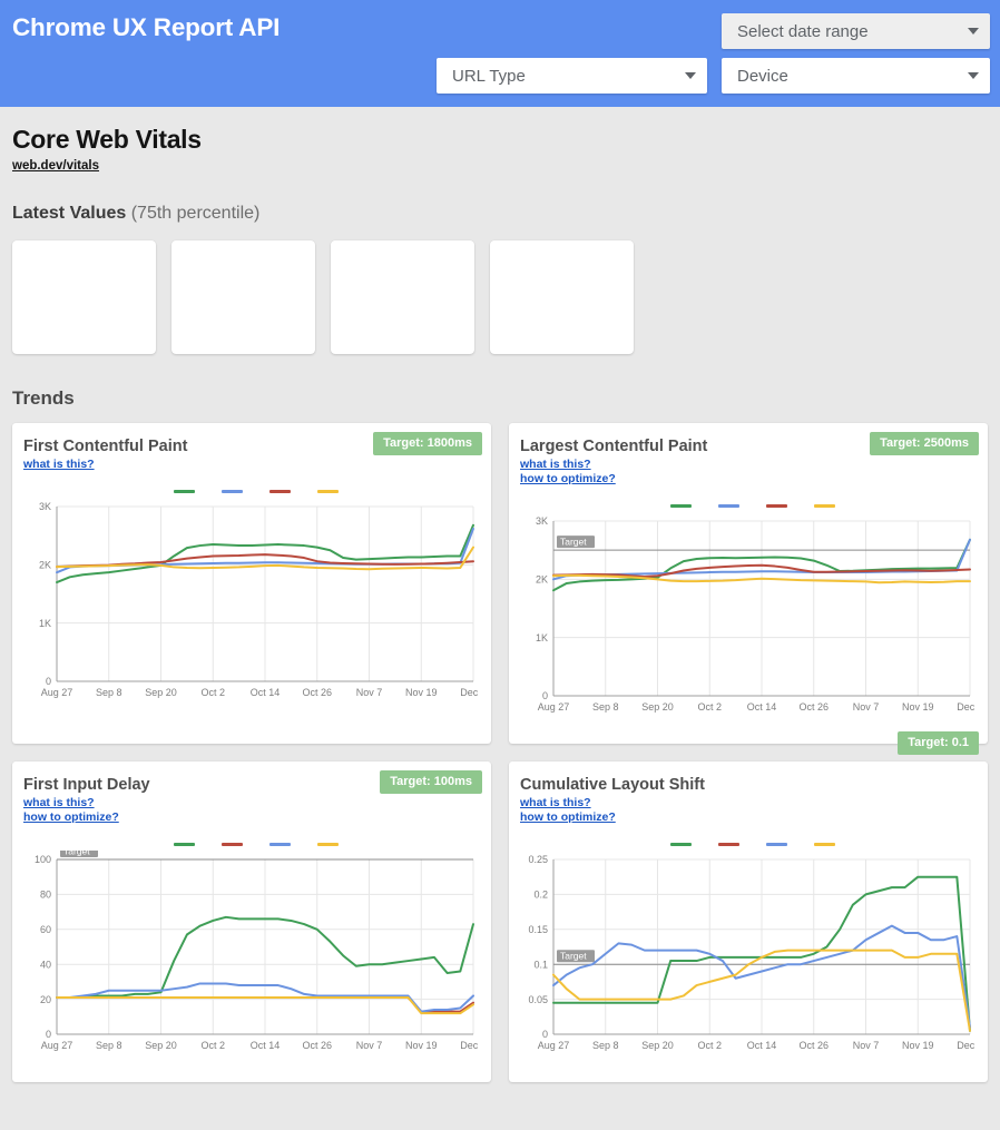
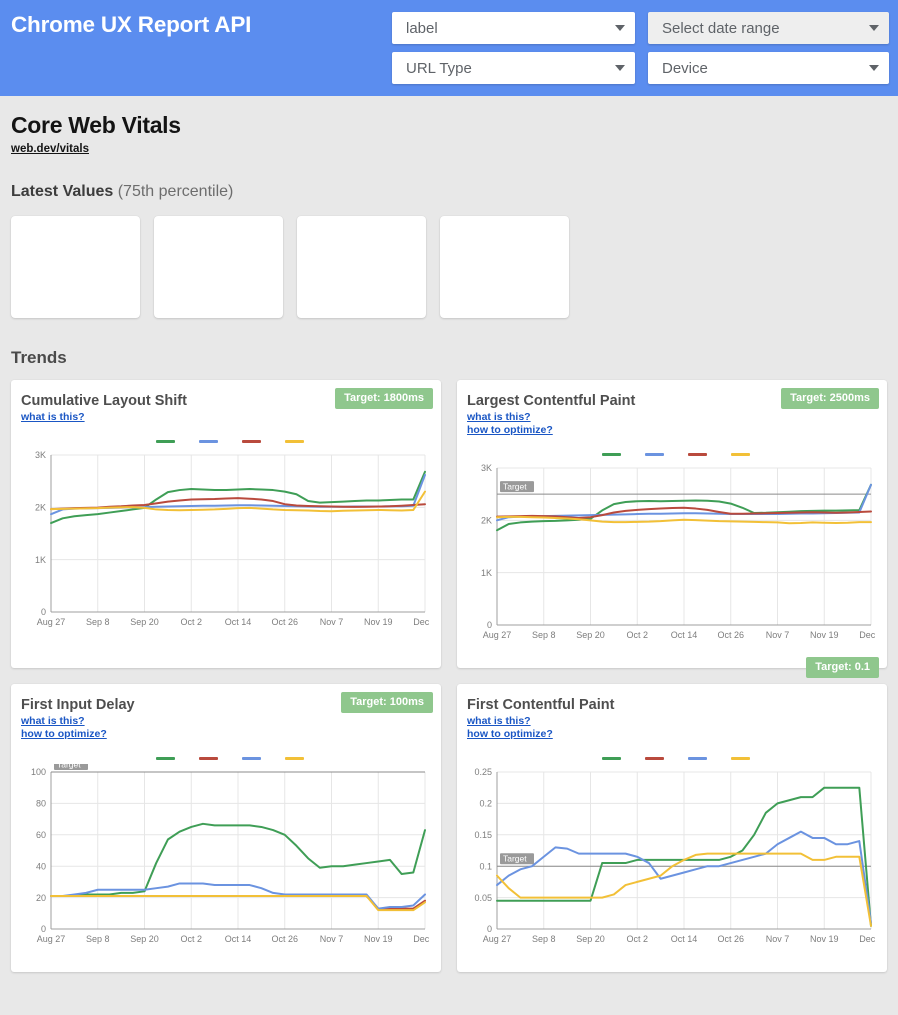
  Chrome UX Report API
+ label
  Select date range
  URL Type
  Device
  Core Web Vitals
  web.dev/vitals
  Latest Values (75th percentile)
  Trends
  Target: 1800ms
- First Contentful Paint
+ Cumulative Layout Shift
  what is this?
  0
  1K
  2K
  3K
  Aug 27
  Sep 8
  Sep 20
  Oct 2
  Oct 14
  Oct 26
  Nov 7
  Nov 19
  Dec
  Target: 2500ms
  Largest Contentful Paint
  what is this?
  how to optimize?
  0
  1K
  2K
  3K
  Target
  Aug 27
  Sep 8
  Sep 20
  Oct 2
  Oct 14
  Oct 26
  Nov 7
  Nov 19
  Dec
  Target: 100ms
  First Input Delay
  what is this?
  how to optimize?
  0
  20
  40
  60
  80
  100
  Target
  Aug 27
  Sep 8
  Sep 20
  Oct 2
  Oct 14
  Oct 26
  Nov 7
  Nov 19
  Dec
  Target: 0.1
- Cumulative Layout Shift
+ First Contentful Paint
  what is this?
  how to optimize?
  0
  0.05
  0.1
  0.15
  0.2
  0.25
  Target
  Aug 27
  Sep 8
  Sep 20
  Oct 2
  Oct 14
  Oct 26
  Nov 7
  Nov 19
  Dec
